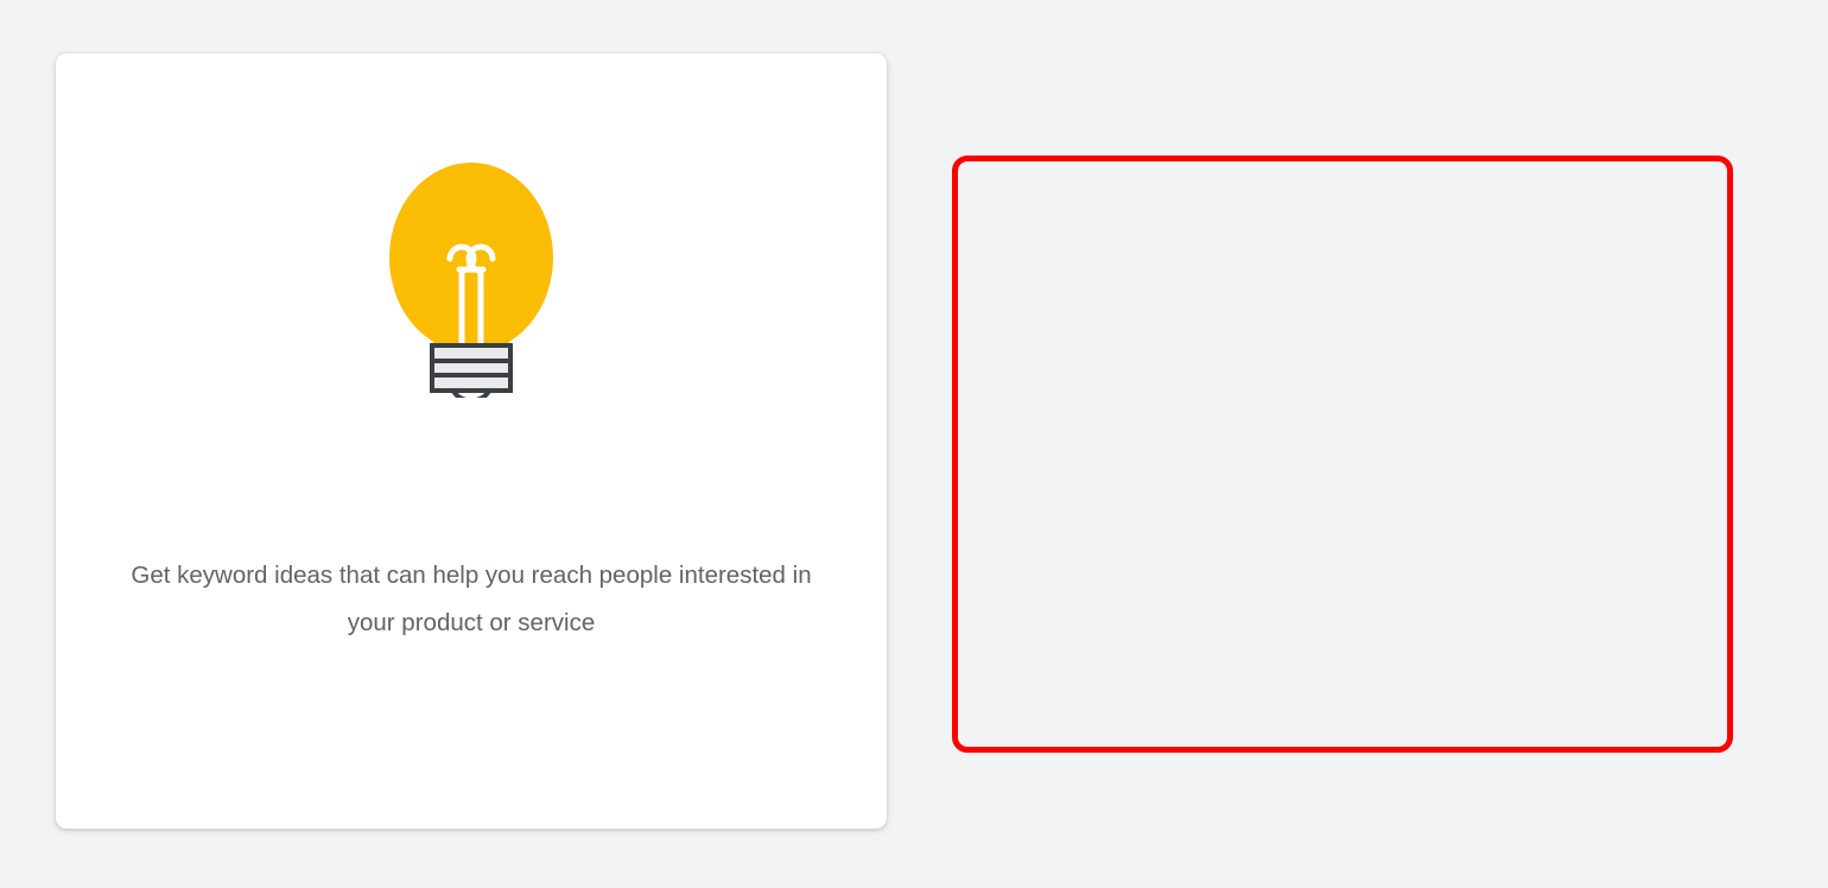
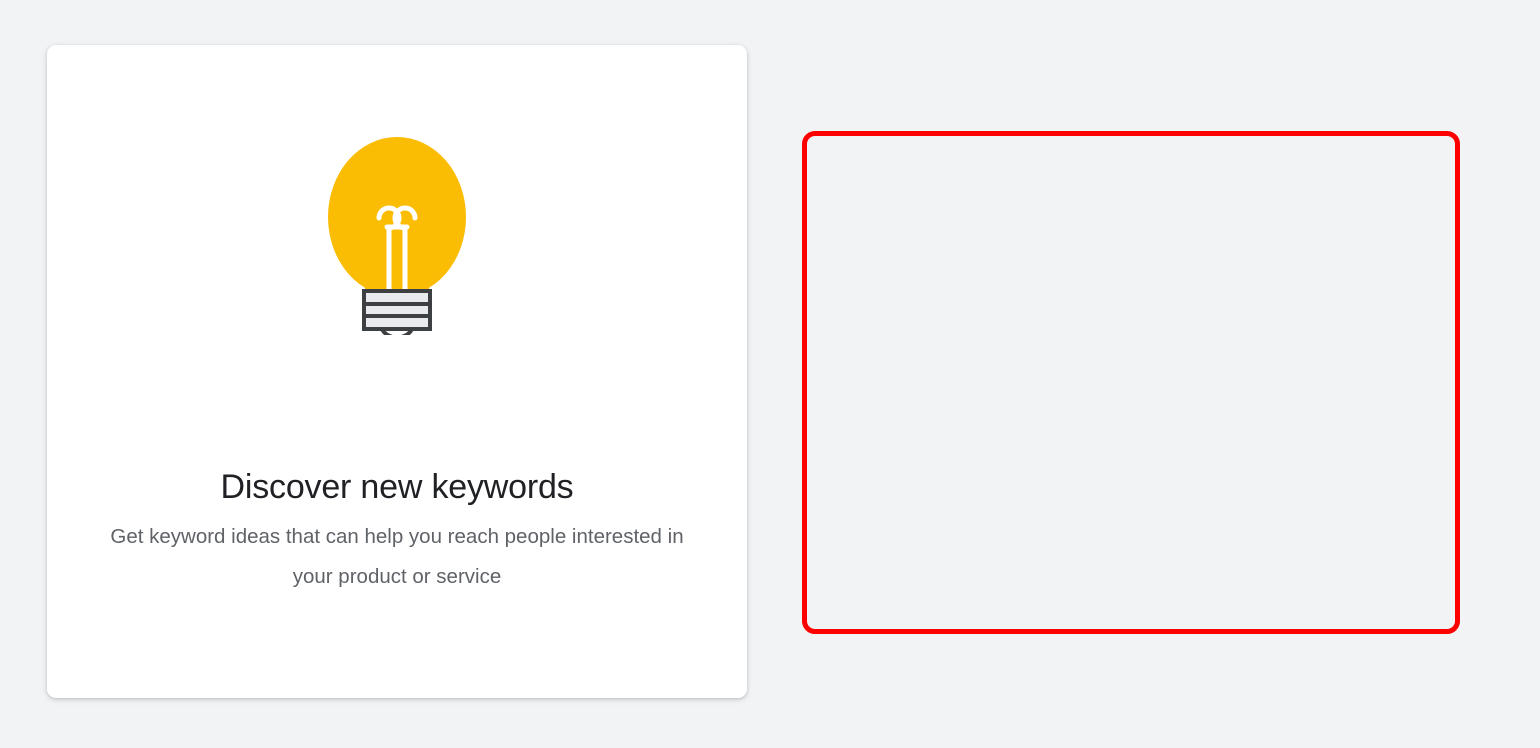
+ Discover new keywords
  Get keyword ideas that can help you reach people interested in your product or service
